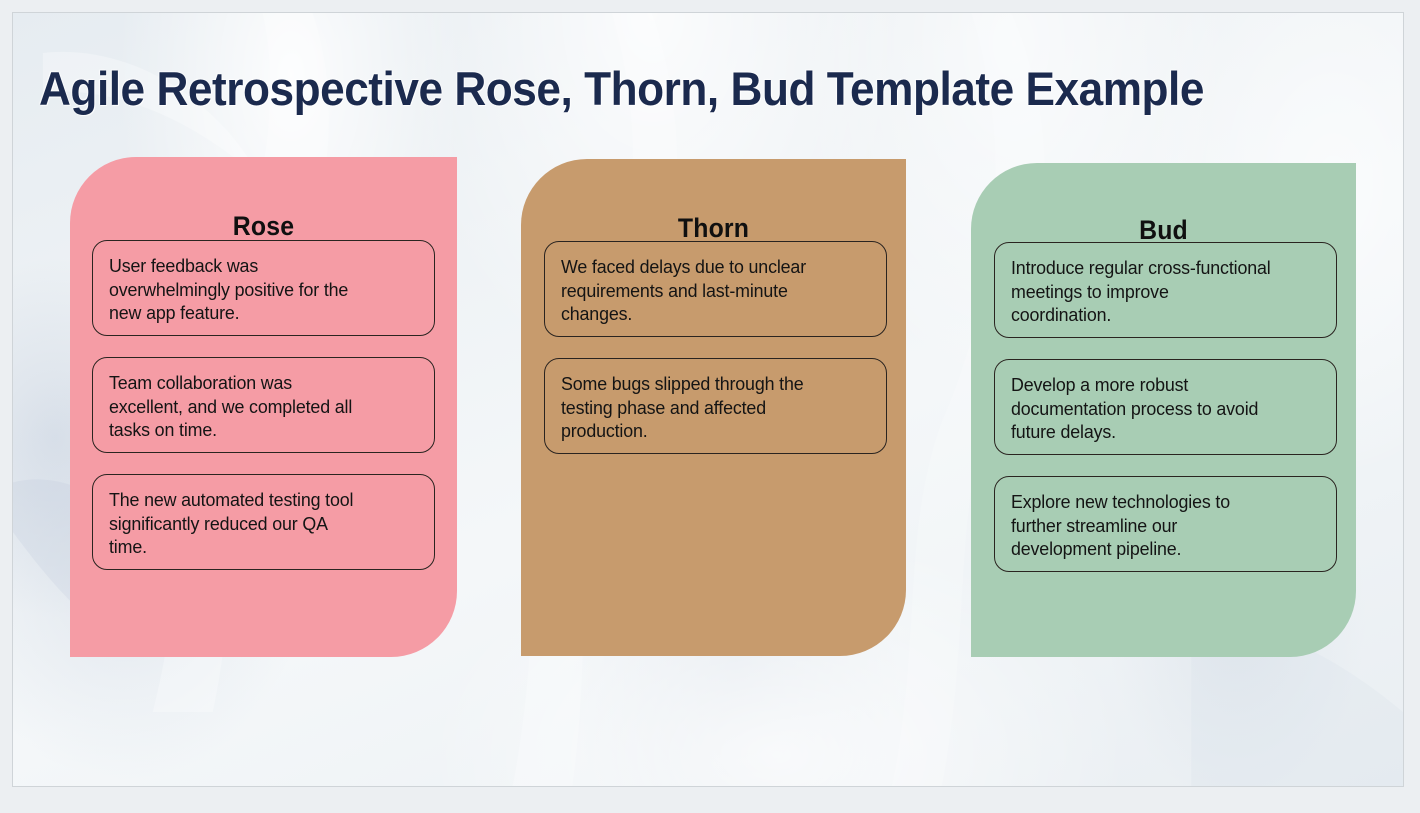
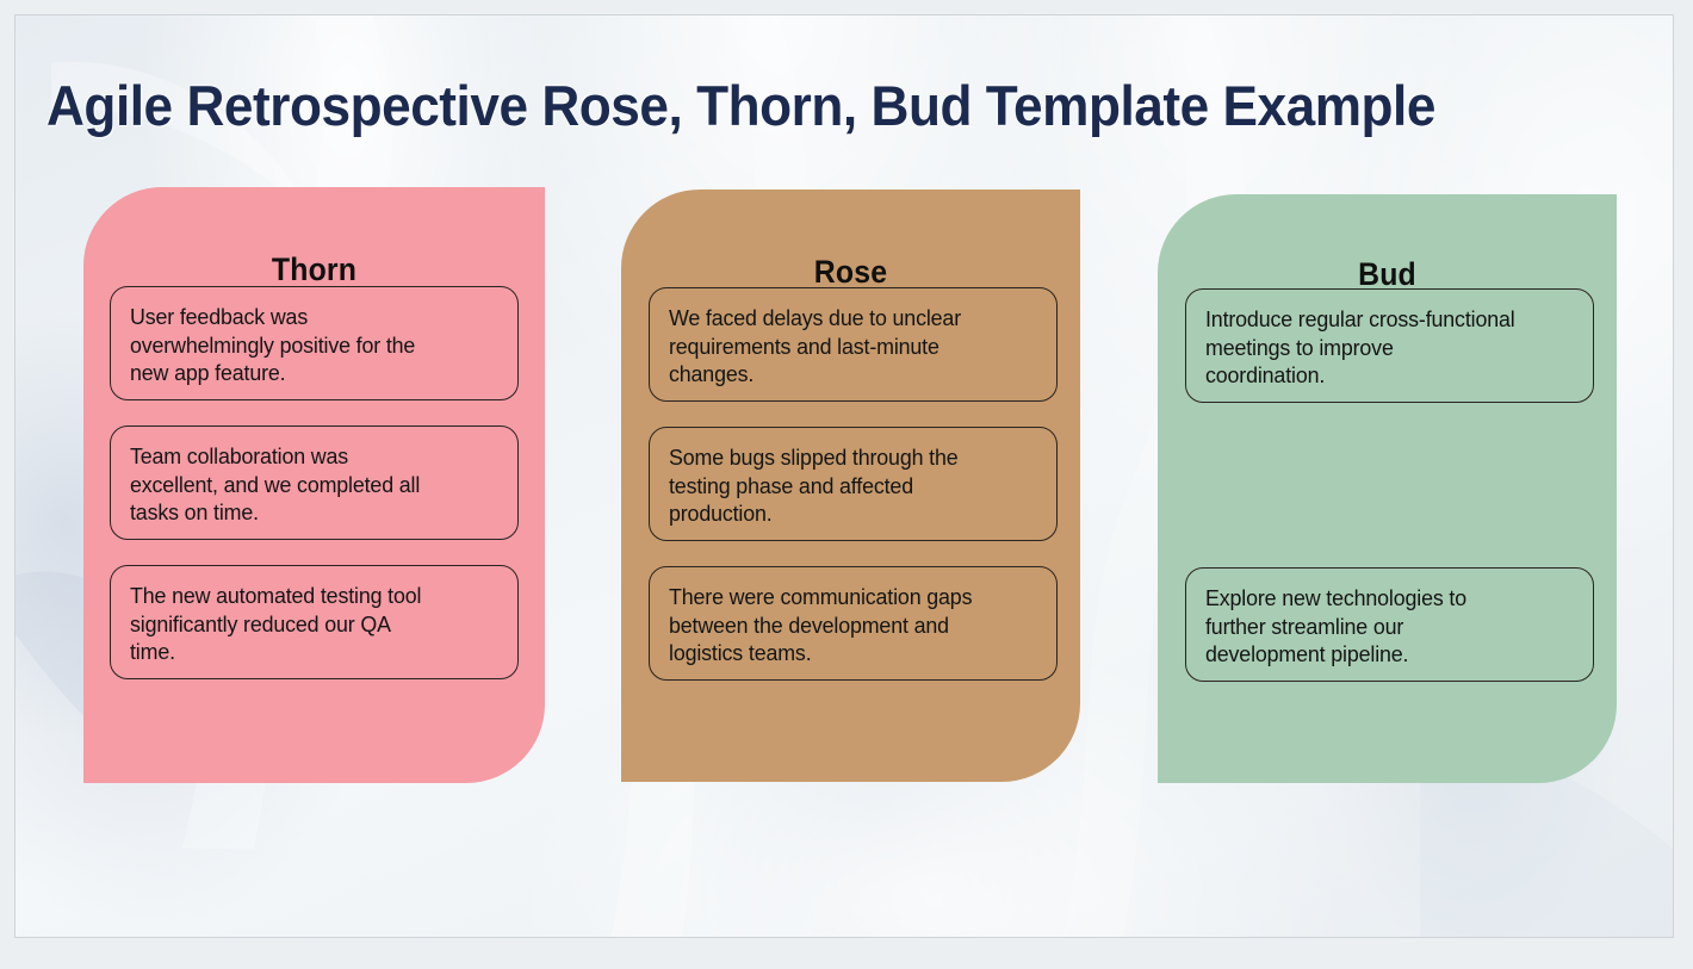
  Agile Retrospective Rose, Thorn, Bud Template Example
- Rose
+ Thorn
  User feedback was
  overwhelmingly positive for the
  new app feature.
  Team collaboration was
  excellent, and we completed all
  tasks on time.
  The new automated testing tool
  significantly reduced our QA
  time.
- Thorn
+ Rose
  We faced delays due to unclear
  requirements and last-minute
  changes.
  Some bugs slipped through the
  testing phase and affected
  production.
+ There were communication gaps
+ between the development and
+ logistics teams.
  Bud
  Introduce regular cross-functional
  meetings to improve
  coordination.
- Develop a more robust
- documentation process to avoid
- future delays.
  Explore new technologies to
  further streamline our
  development pipeline.
